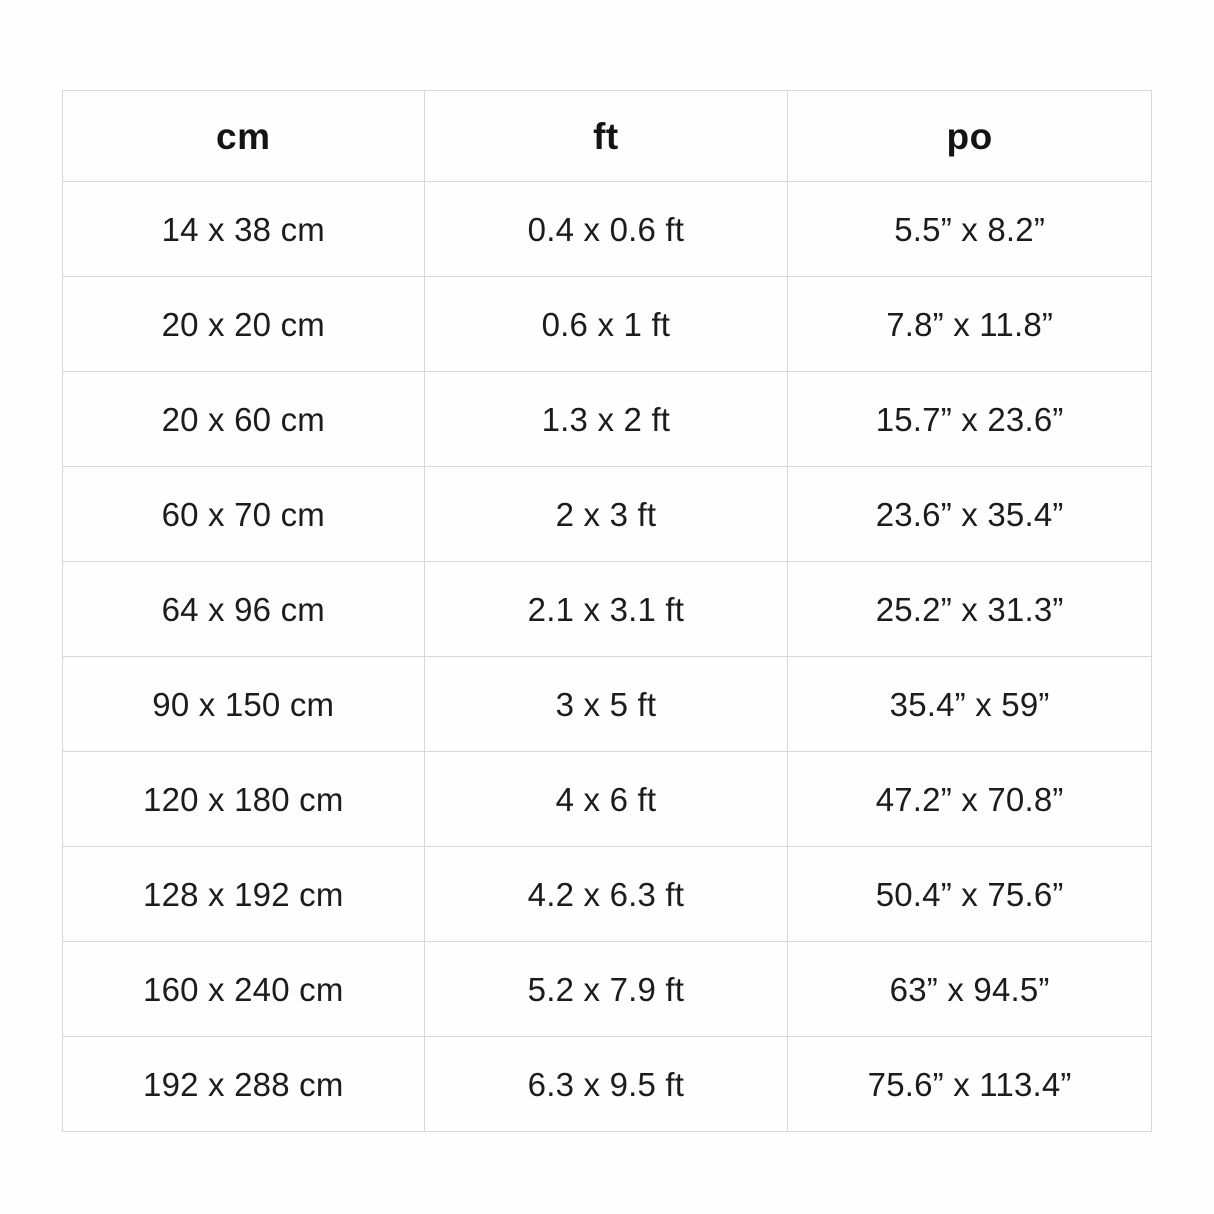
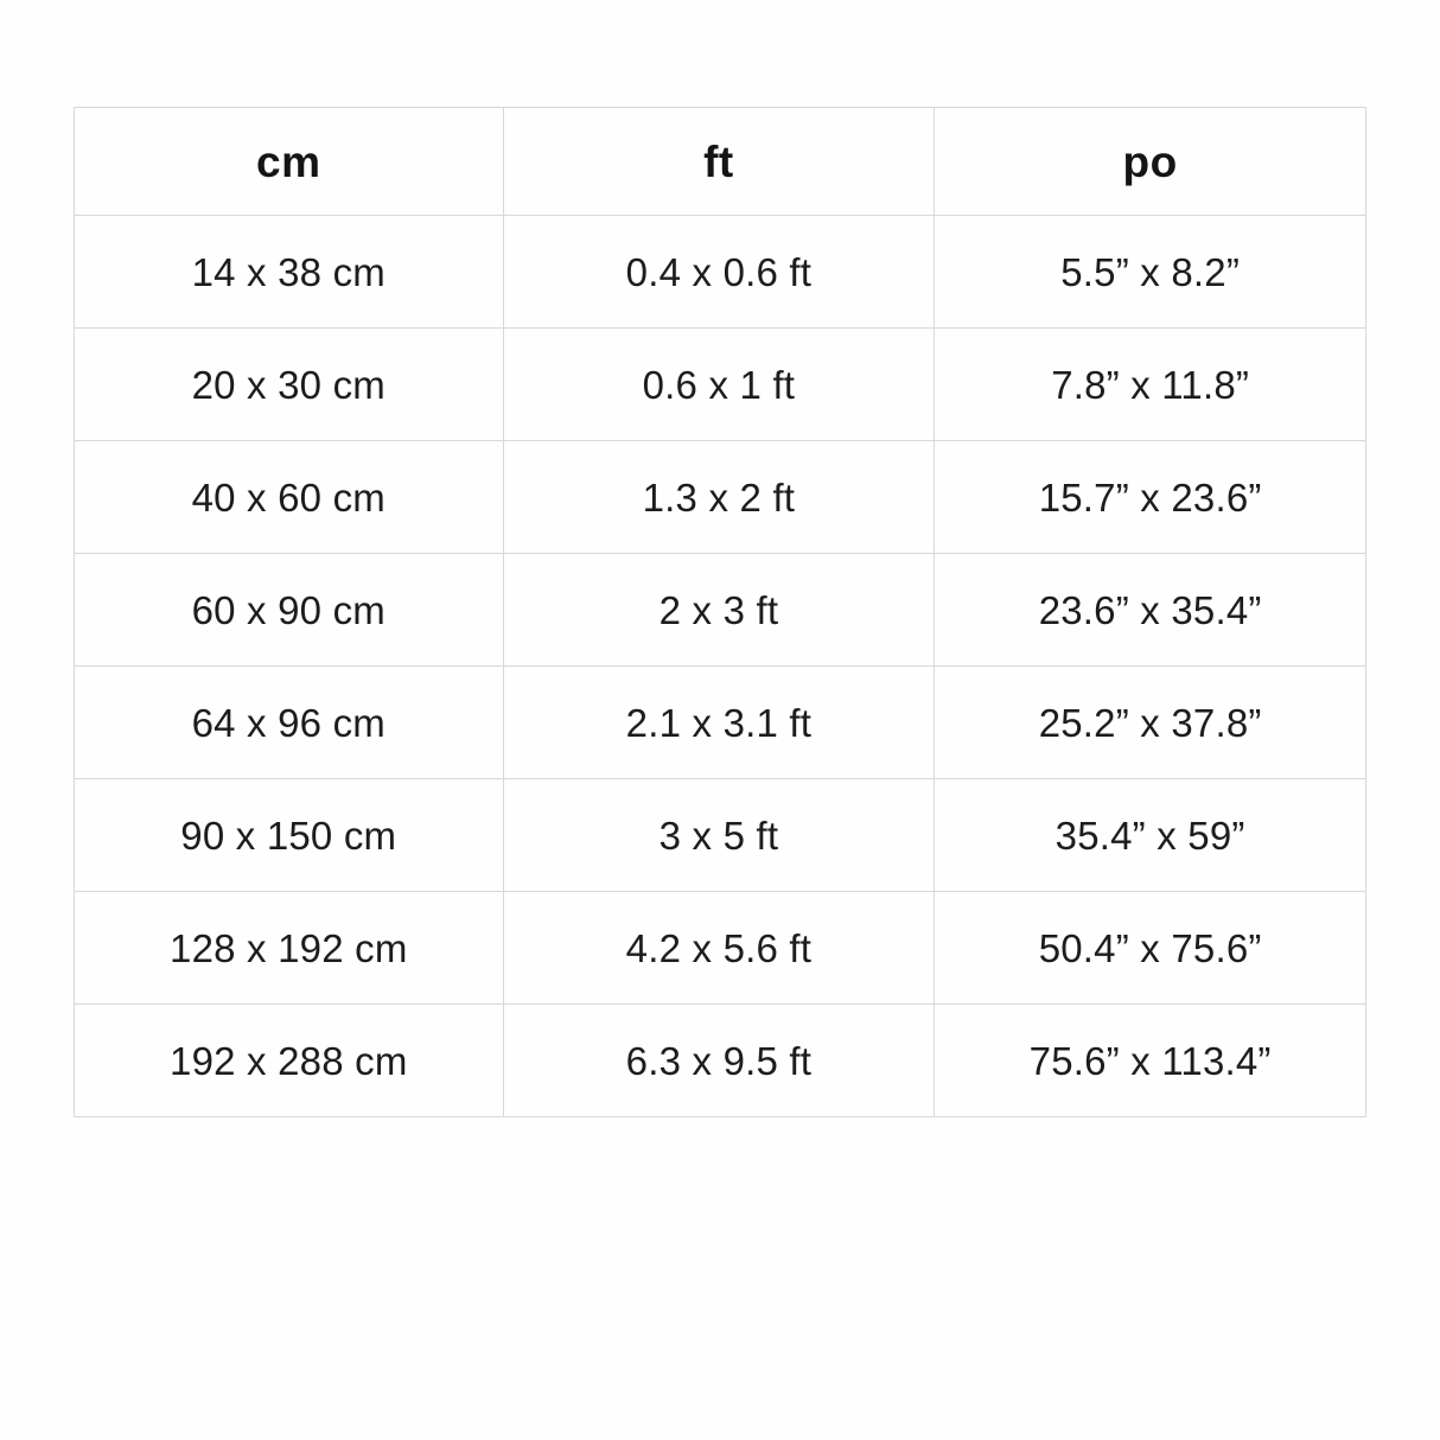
  cm	ft	po
  14 x 38 cm	0.4 x 0.6 ft	5.5” x 8.2”
- 20 x 20 cm	0.6 x 1 ft	7.8” x 11.8”
+ 20 x 30 cm	0.6 x 1 ft	7.8” x 11.8”
- 20 x 60 cm	1.3 x 2 ft	15.7” x 23.6”
+ 40 x 60 cm	1.3 x 2 ft	15.7” x 23.6”
- 60 x 70 cm	2 x 3 ft	23.6” x 35.4”
+ 60 x 90 cm	2 x 3 ft	23.6” x 35.4”
- 64 x 96 cm	2.1 x 3.1 ft	25.2” x 31.3”
+ 64 x 96 cm	2.1 x 3.1 ft	25.2” x 37.8”
  90 x 150 cm	3 x 5 ft	35.4” x 59”
- 120 x 180 cm	4 x 6 ft	47.2” x 70.8”
- 128 x 192 cm	4.2 x 6.3 ft	50.4” x 75.6”
+ 128 x 192 cm	4.2 x 5.6 ft	50.4” x 75.6”
- 160 x 240 cm	5.2 x 7.9 ft	63” x 94.5”
  192 x 288 cm	6.3 x 9.5 ft	75.6” x 113.4”
